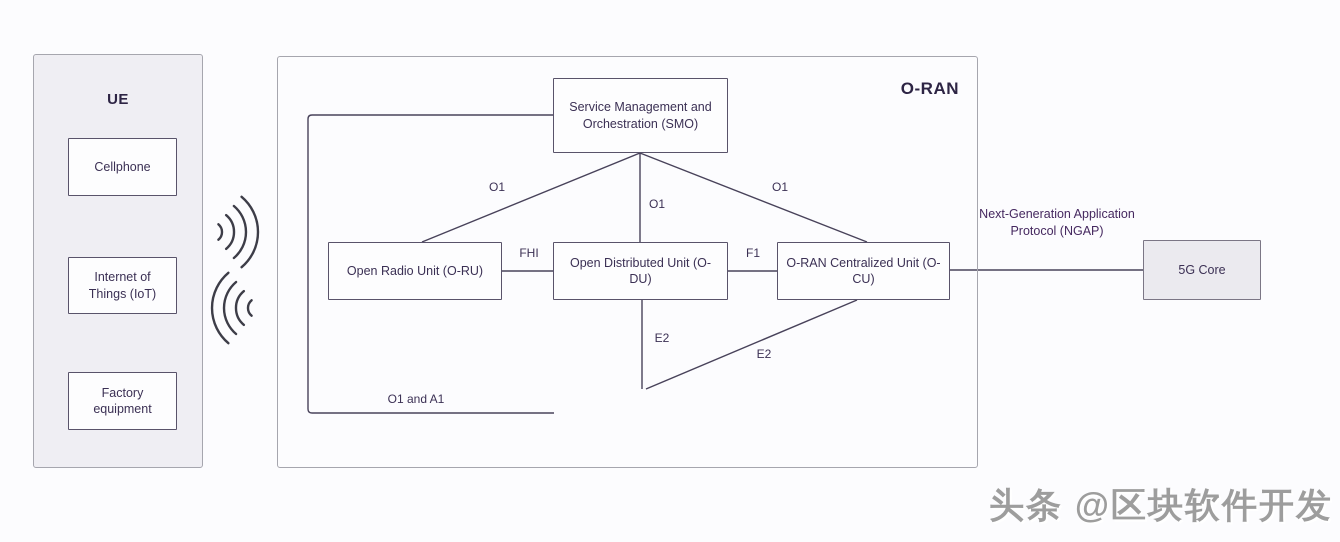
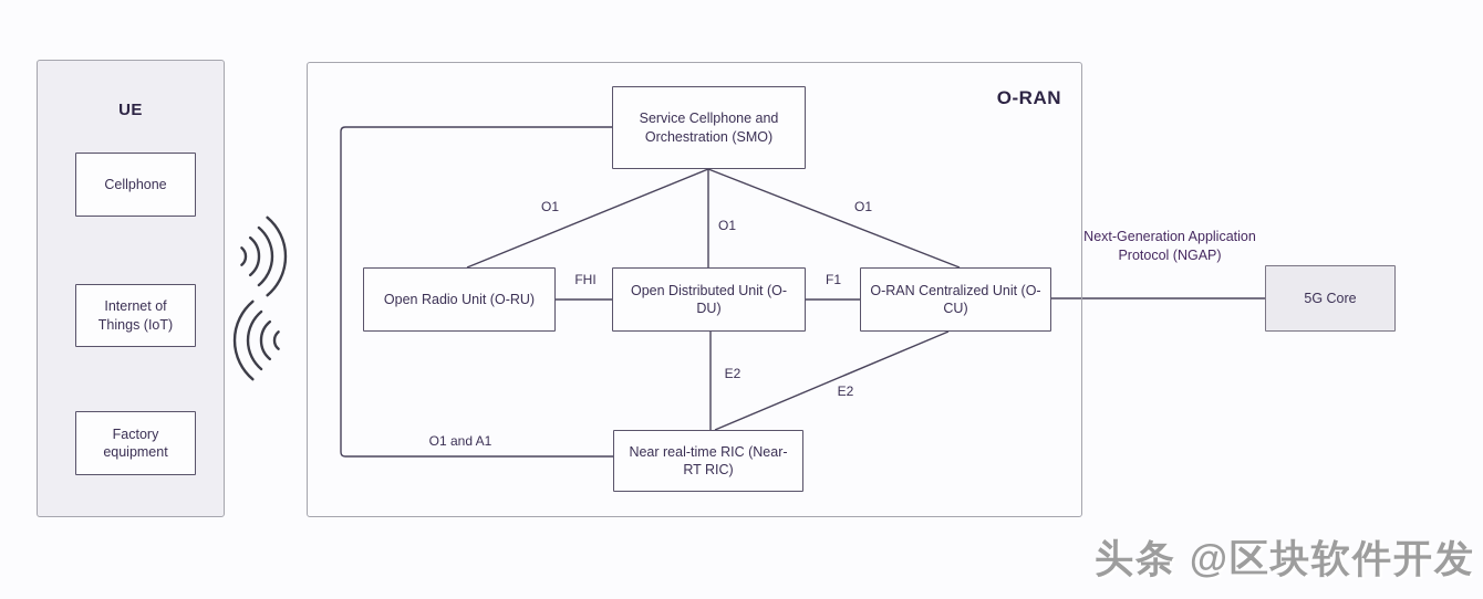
  UE
  Cellphone
  Internet of Things (IoT)
  Factory equipment
  O-RAN
- Service Management and Orchestration (SMO)
+ Service Cellphone and Orchestration (SMO)
  Open Radio Unit (O-RU)
  Open Distributed Unit (O-DU)
  O-RAN Centralized Unit (O-CU)
+ Near real-time RIC (Near-RT RIC)
  5G Core
  O1
  O1
  O1
  FHI
  F1
  E2
  E2
  O1 and A1
  Next-Generation Application Protocol (NGAP)
  头条 @区块软件开发
